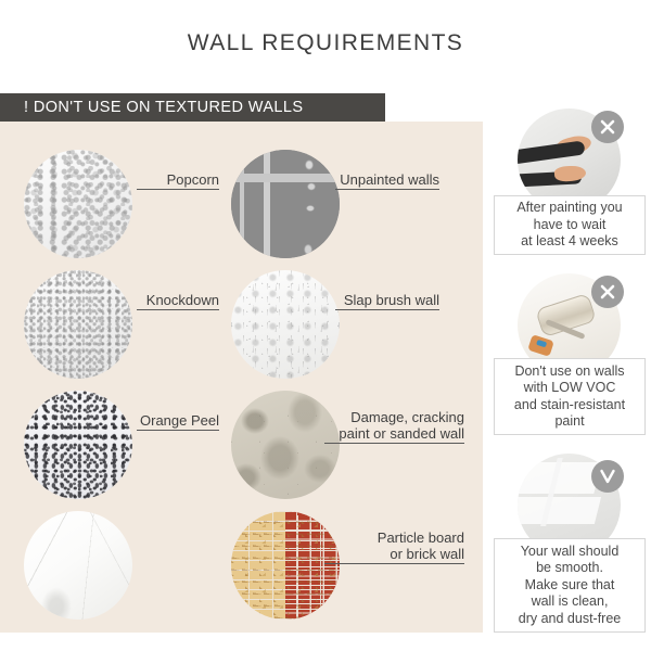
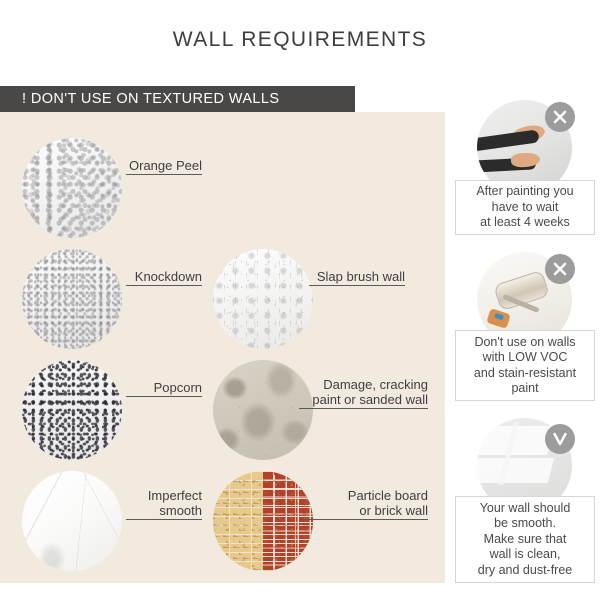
  WALL REQUIREMENTS
  ! DON'T USE ON TEXTURED WALLS
- Popcorn
+ Orange Peel
- Unpainted walls
  Knockdown
  Slap brush wall
- Orange Peel
+ Popcorn
  Damage, cracking
  paint or sanded wall
+ Imperfect
+ smooth
  Particle board
  or brick wall
  After painting you
  have to wait
  at least 4 weeks
  Don't use on walls
  with LOW VOC
  and stain-resistant
  paint
  Your wall should
  be smooth.
  Make sure that
  wall is clean,
  dry and dust-free
